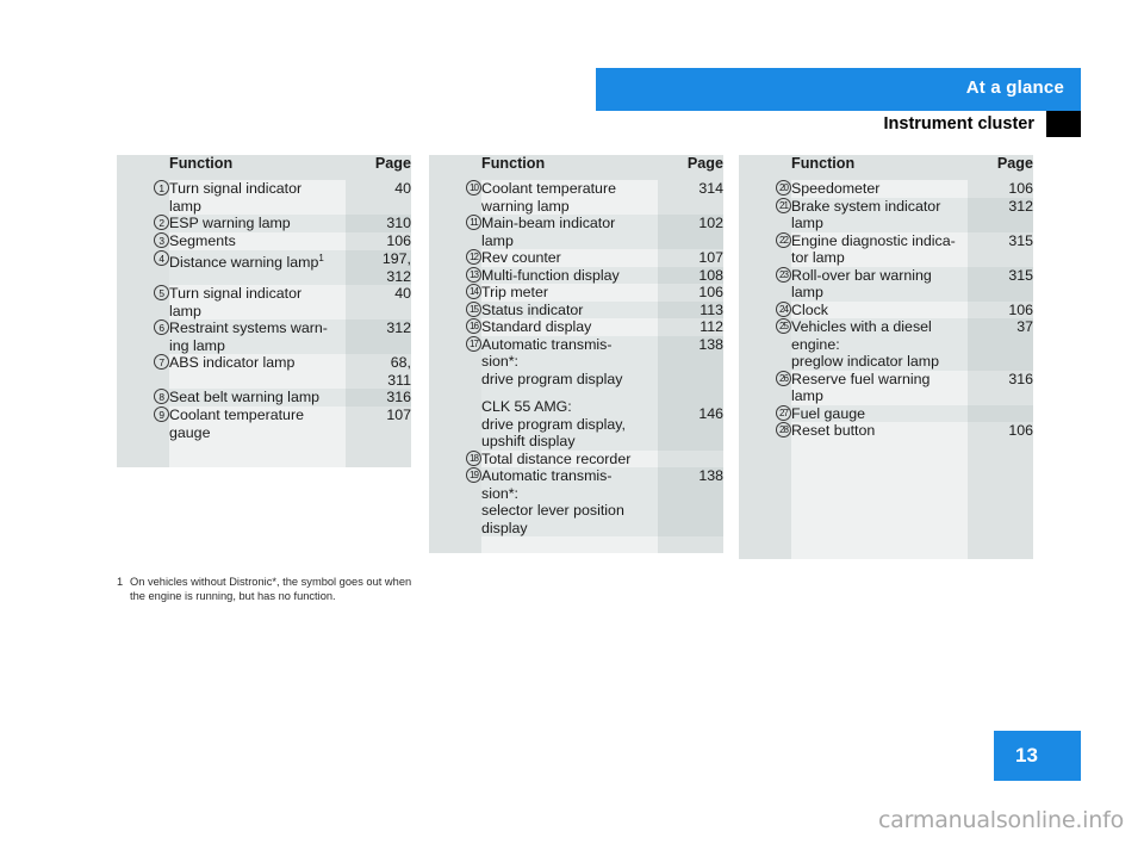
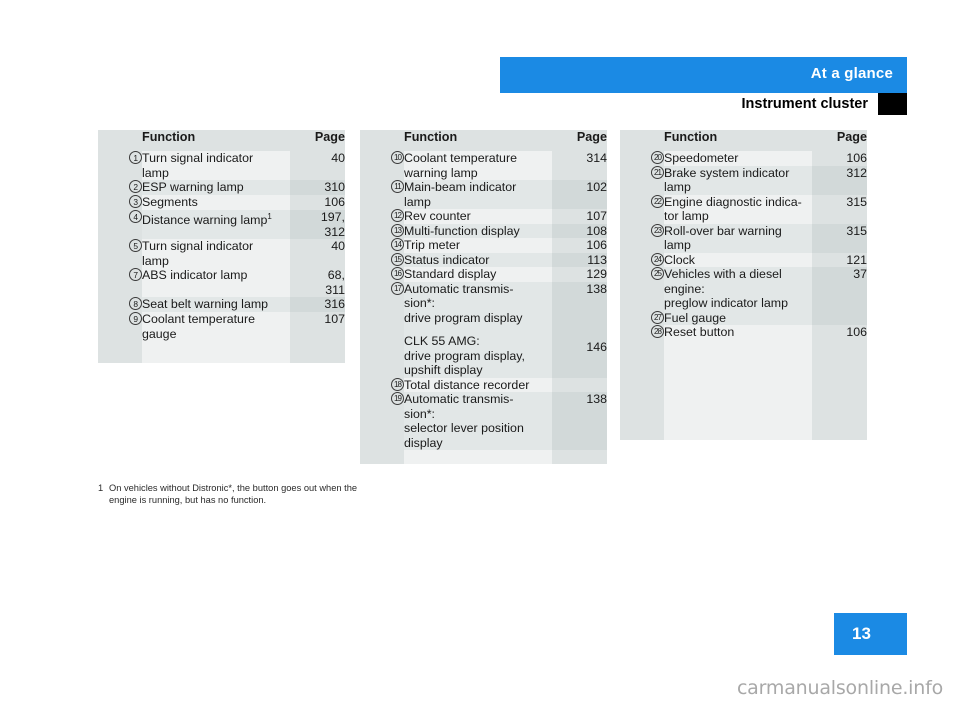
  At a glance
  Instrument cluster
  	Function	Page
  1	Turn signal indicatorlamp	40
  2	ESP warning lamp	310
  3	Segments	106
  4	Distance warning lamp1	197,312
  5	Turn signal indicatorlamp	40
- 6	Restraint systems warn-ing lamp	312
  7	ABS indicator lamp	68,311
  8	Seat belt warning lamp	316
  9	Coolant temperaturegauge	107
  	Function	Page
  10	Coolant temperaturewarning lamp	314
  11	Main-beam indicatorlamp	102
  12	Rev counter	107
  13	Multi-function display	108
  14	Trip meter	106
  15	Status indicator	113
- 16	Standard display	112
+ 16	Standard display	129
  17	Automatic transmis-sion*:drive program displayCLK 55 AMG:drive program display,upshift display	138 146
  18	Total distance recorder
  19	Automatic transmis-sion*:selector lever positiondisplay	138
  	Function	Page
  20	Speedometer	106
  21	Brake system indicatorlamp	312
  22	Engine diagnostic indica-tor lamp	315
  23	Roll-over bar warninglamp	315
- 24	Clock	106
+ 24	Clock	121
  25	Vehicles with a dieselengine:preglow indicator lamp	37
- 26	Reserve fuel warninglamp	316
  27	Fuel gauge
  28	Reset button	106
  1
- On vehicles without Distronic*, the symbol goes out when the engine is running, but has no function.
+ On vehicles without Distronic*, the button goes out when the engine is running, but has no function.
  13
  carmanualsonline.info
